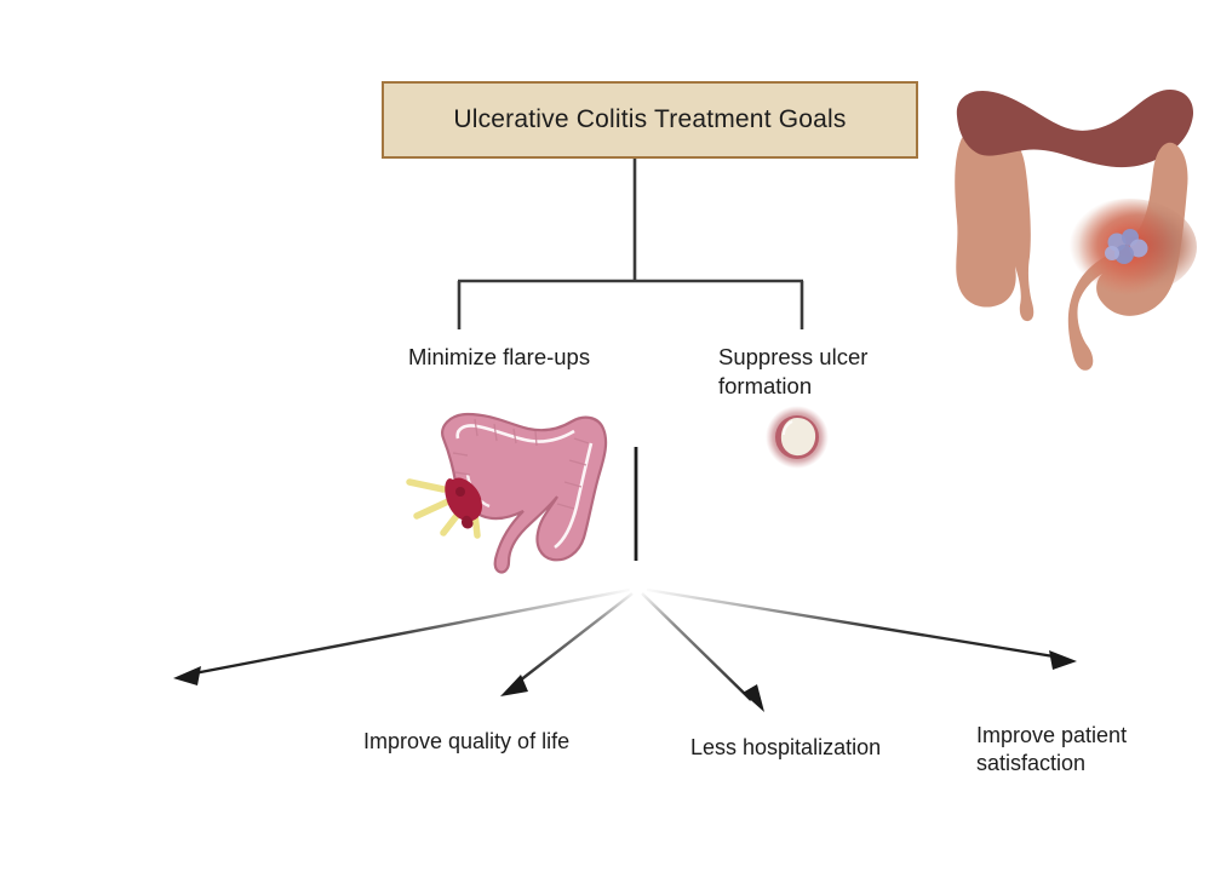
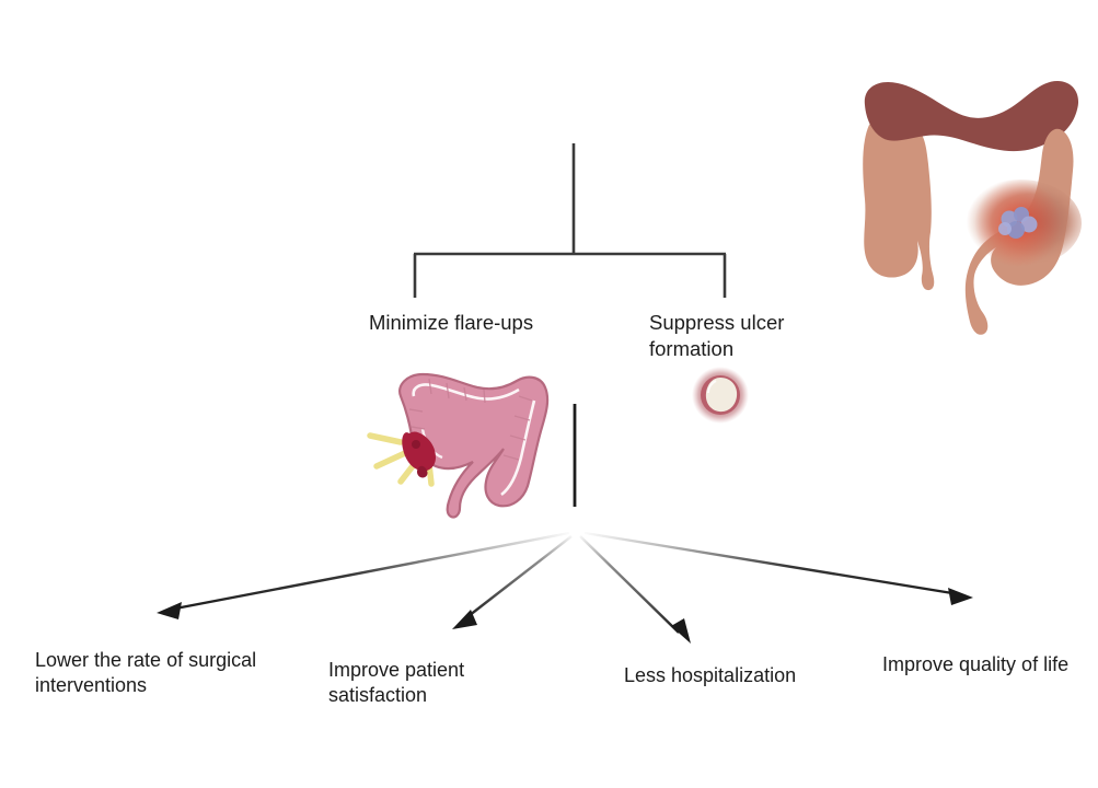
- Ulcerative Colitis Treatment Goals
  Minimize flare-ups
  Suppress ulcer formation
+ Lower the rate of surgical interventions
- Improve quality of life
+ Improve patient satisfaction
  Less hospitalization
- Improve patient satisfaction
+ Improve quality of life
